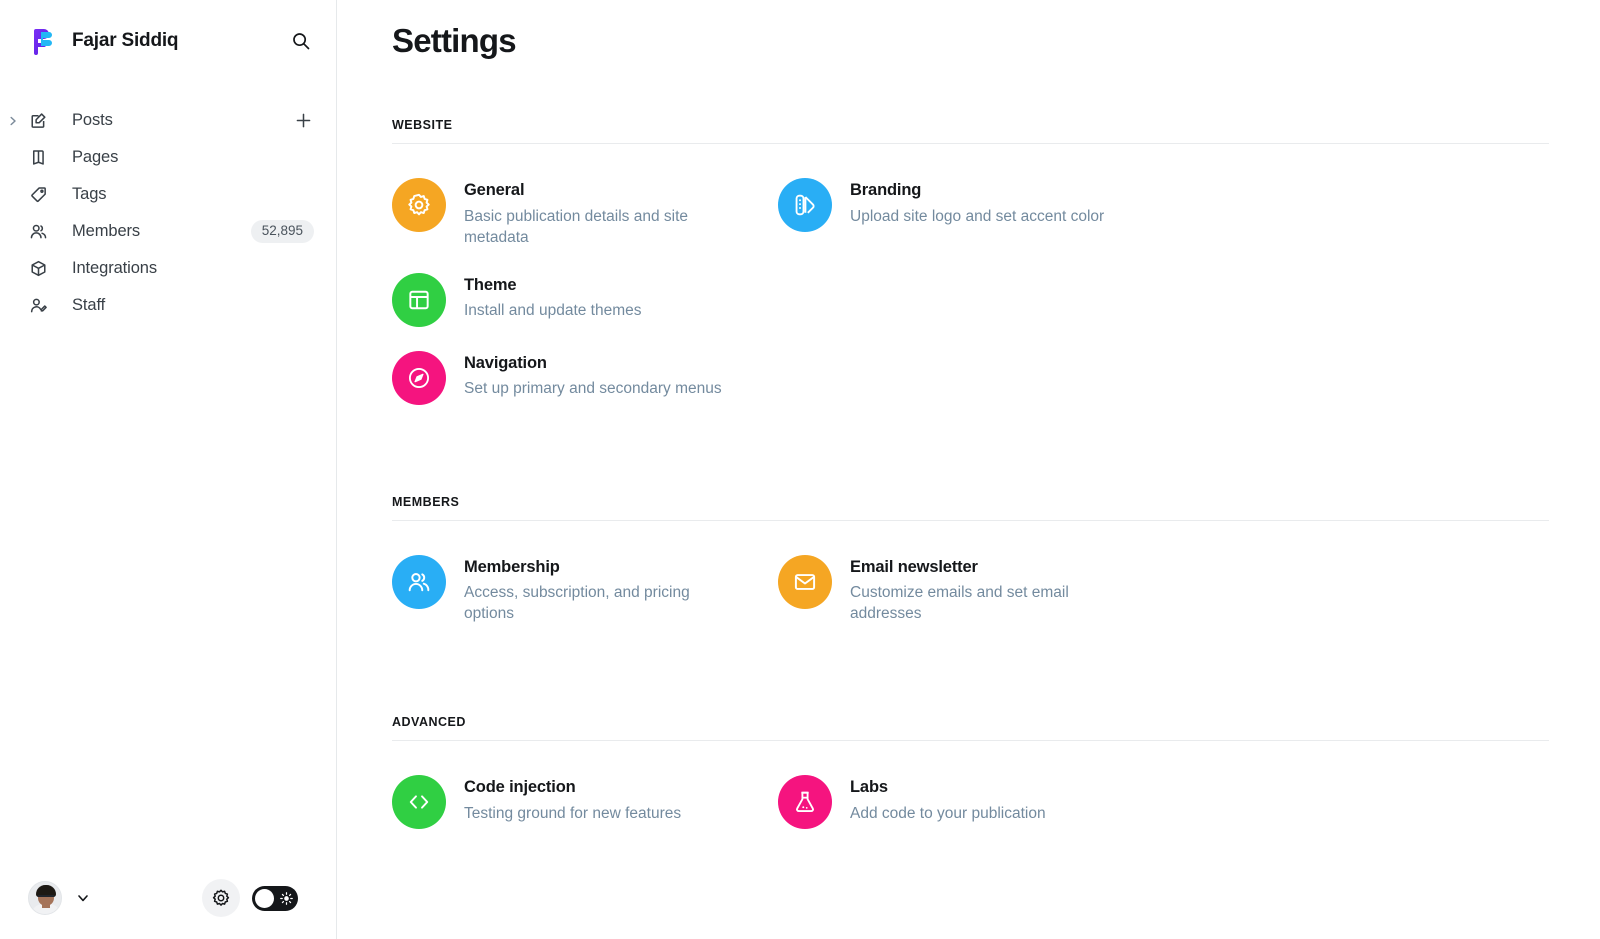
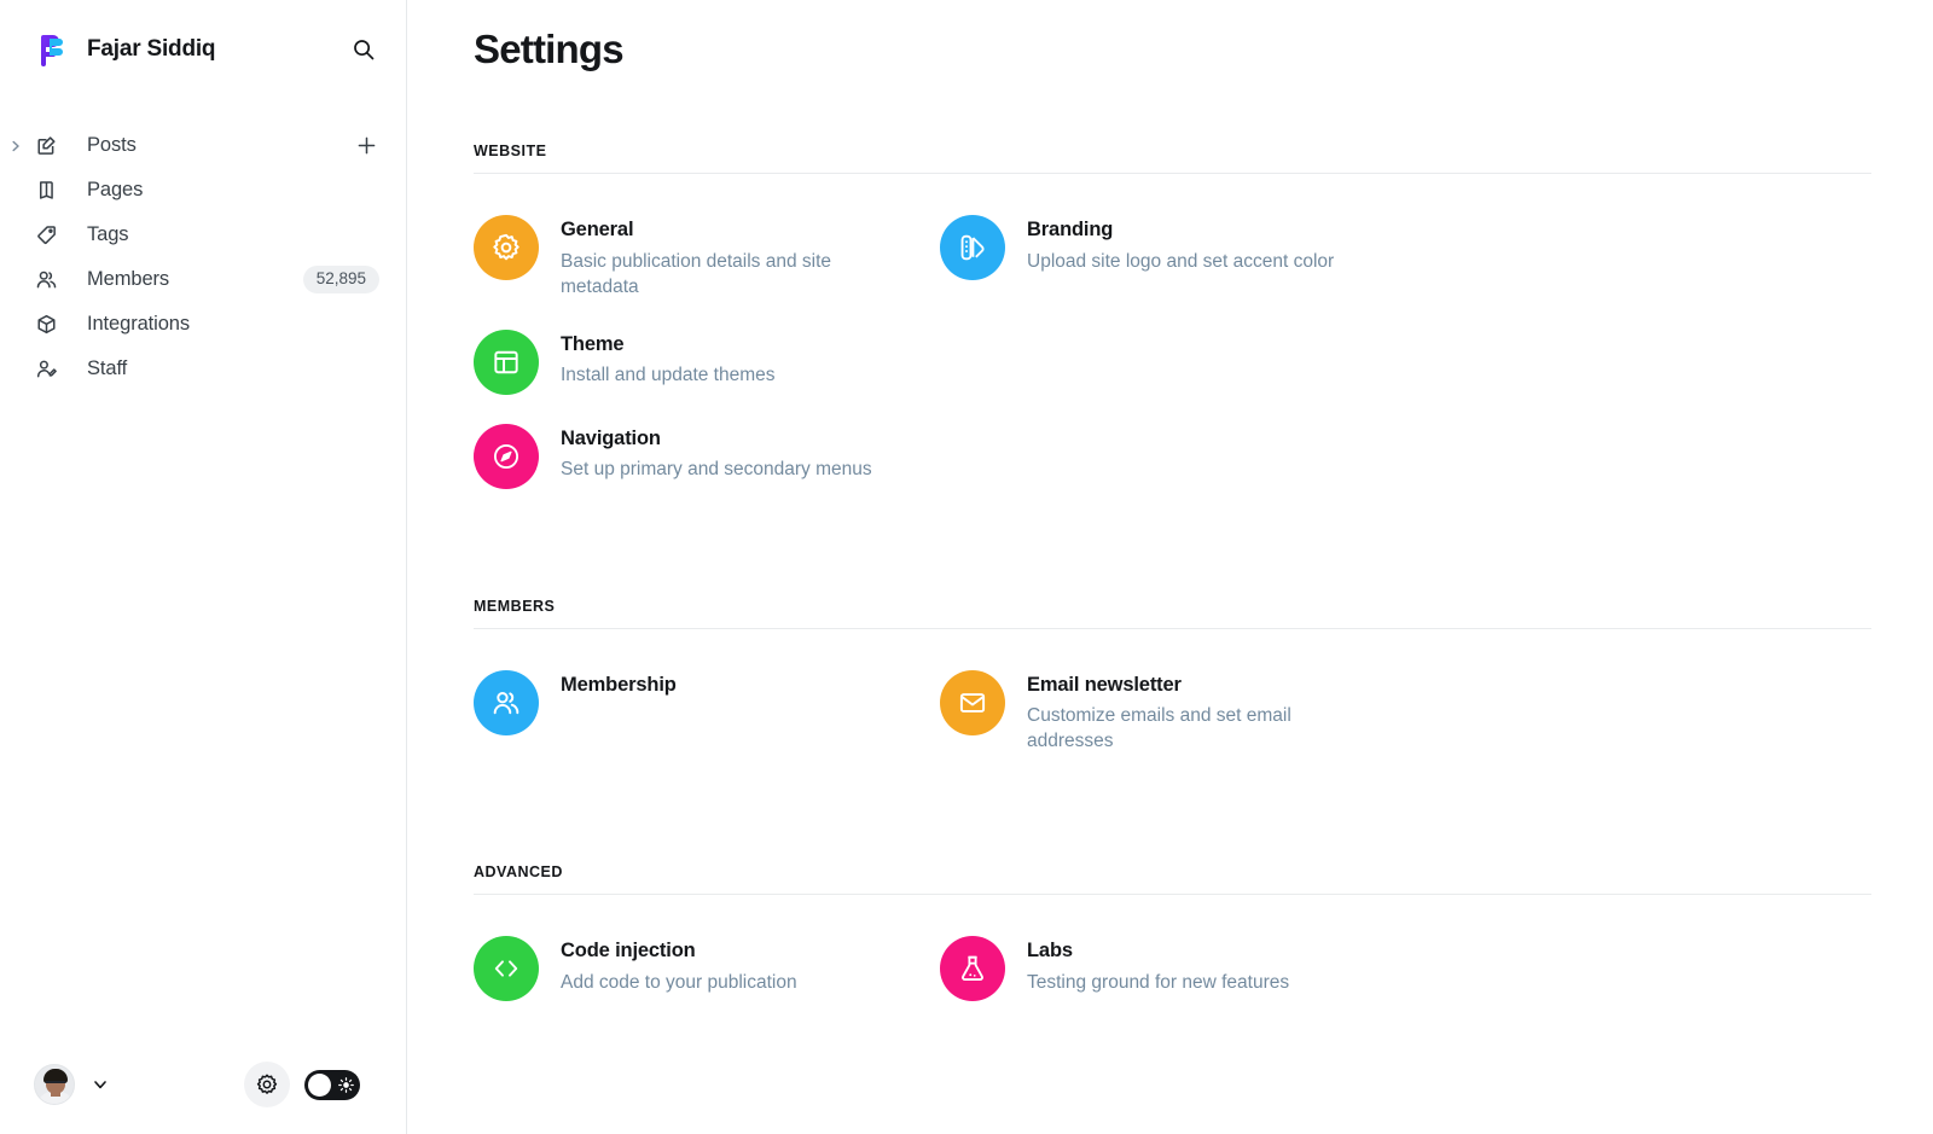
  Fajar Siddiq
  Posts
  Pages
  Tags
  Members
  52,895
  Integrations
  Staff
  Settings
  WEBSITE
  General
  Basic publication details and site metadata
  Branding
  Upload site logo and set accent color
  Theme
  Install and update themes
  Navigation
  Set up primary and secondary menus
  MEMBERS
  Membership
- Access, subscription, and pricing options
  Email newsletter
  Customize emails and set email addresses
  ADVANCED
  Code injection
- Testing ground for new features
+ Add code to your publication
  Labs
- Add code to your publication
+ Testing ground for new features
